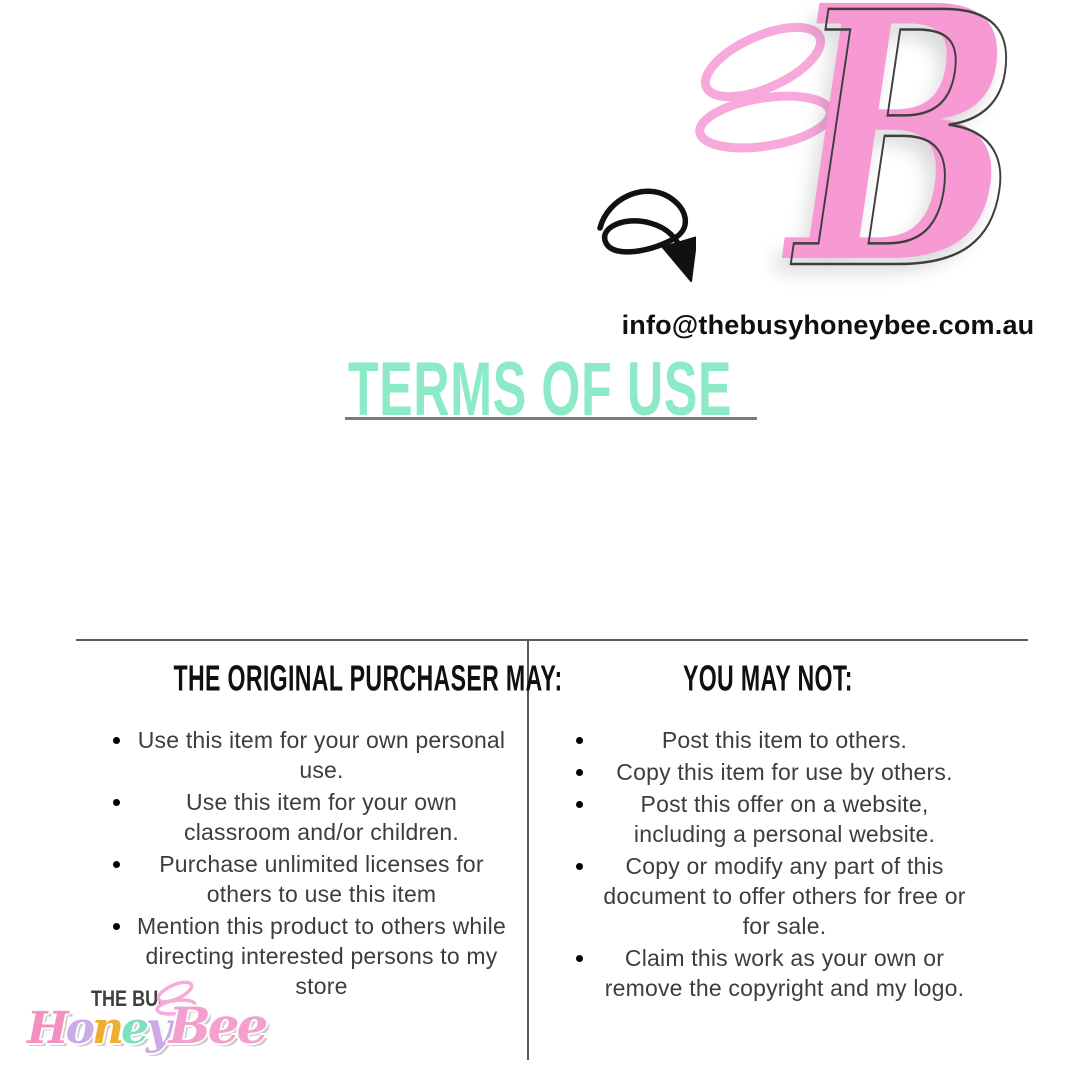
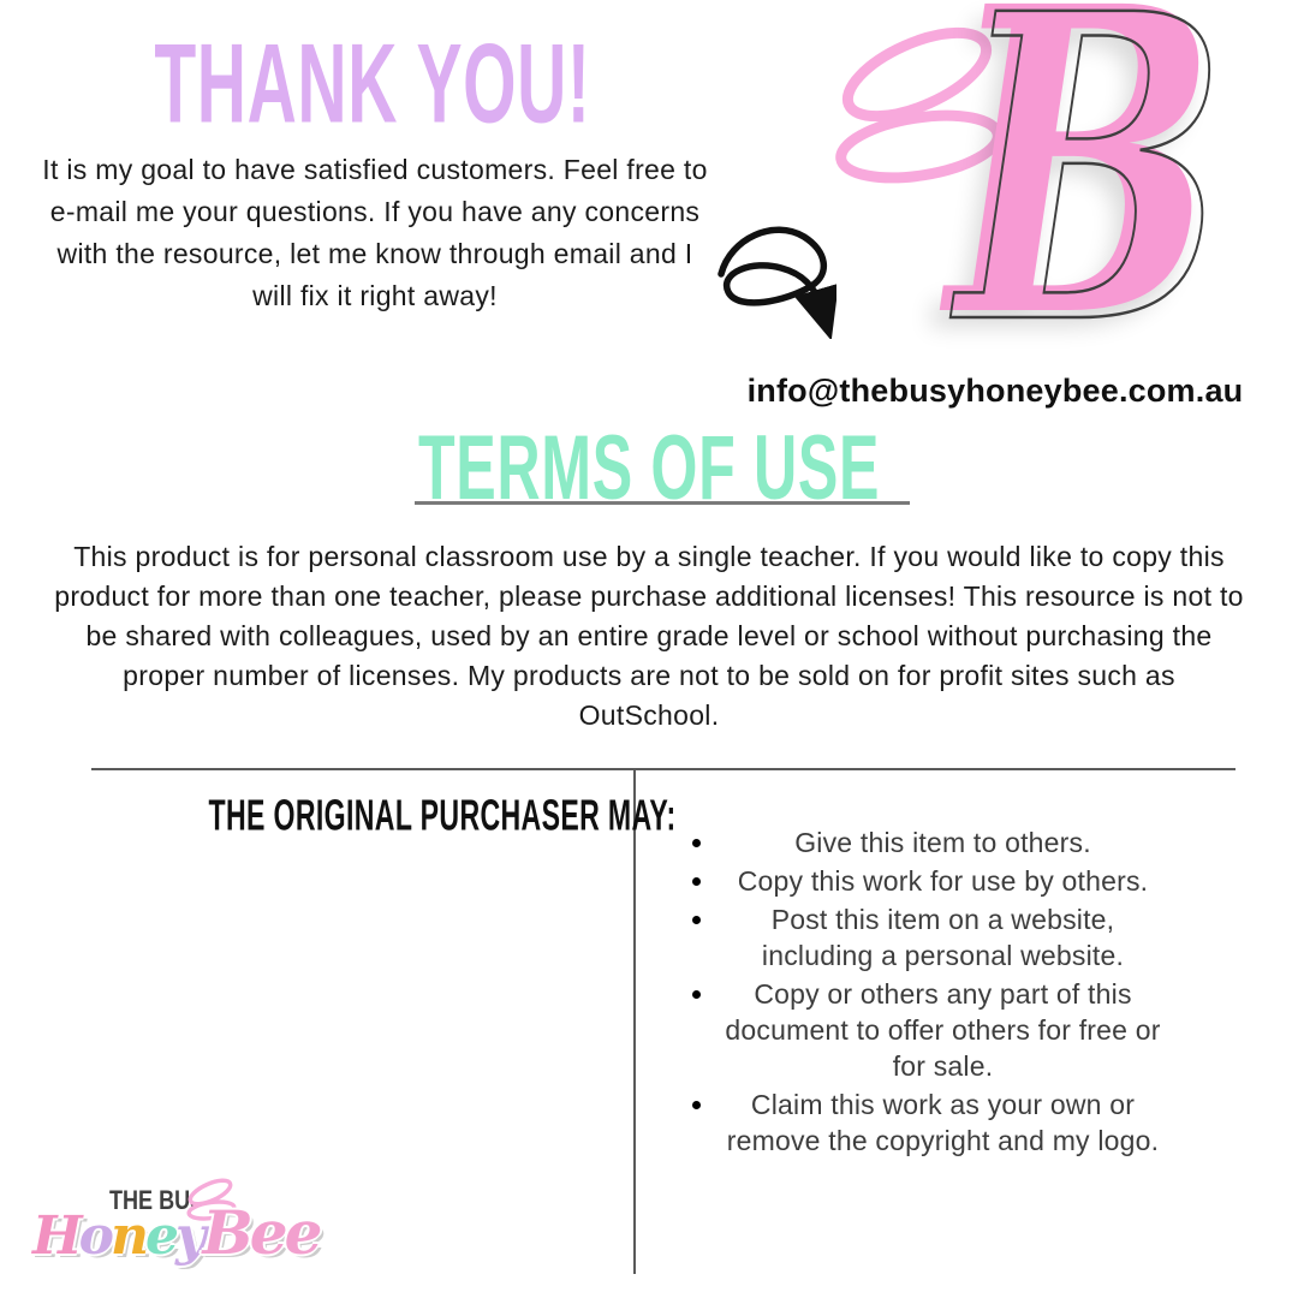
+ THANK YOU!
+ It is my goal to have satisfied customers. Feel free to e-mail me your questions. If you have any concerns with the resource, let me know through email and I will fix it right away!
  B
  info@thebusyhoneybee.com.au
  TERMS OF USE
+ This product is for personal classroom use by a single teacher. If you would like to copy this product for more than one teacher, please purchase additional licenses! This resource is not to be shared with colleagues, used by an entire grade level or school without purchasing the proper number of licenses. My products are not to be sold on for profit sites such as OutSchool.
  THE ORIGINAL PURCHASER MAY:
- Use this item for your own personal use.
- Use this item for your own classroom and/or children.
- Purchase unlimited licenses for others to use this item
- Mention this product to others while directing interested persons to my store
- YOU MAY NOT:
- Post this item to others.
+ Give this item to others.
- Copy this item for use by others.
+ Copy this work for use by others.
- Post this offer on a website, including a personal website.
+ Post this item on a website, including a personal website.
- Copy or modify any part of this document to offer others for free or for sale.
+ Copy or others any part of this document to offer others for free or for sale.
  Claim this work as your own or remove the copyright and my logo.
  THE BU
  HoneyBee
